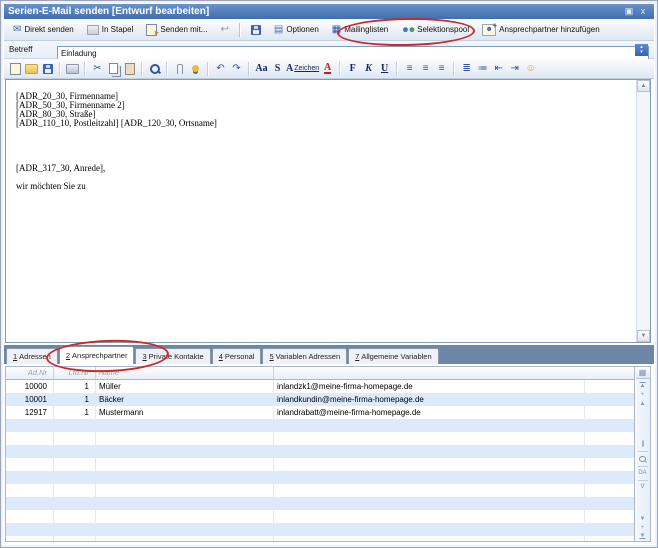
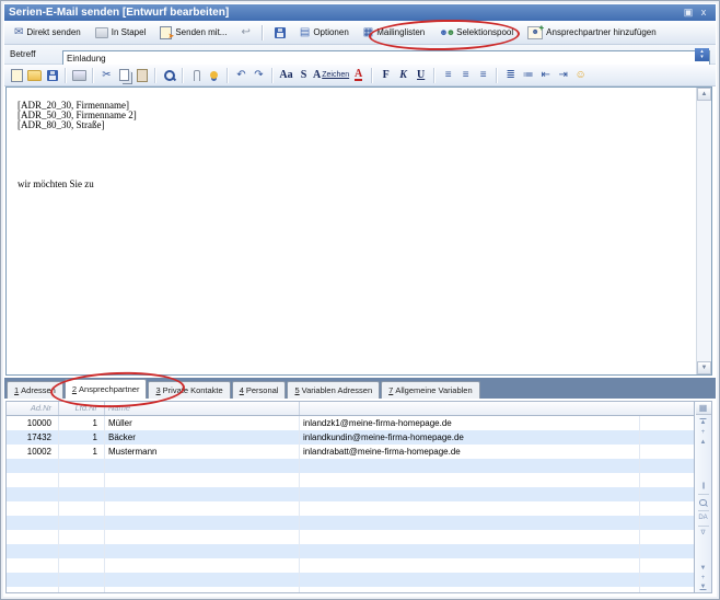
  Serien-E-Mail senden [Entwurf bearbeiten]
  ▣
  x
  ✉
  Direkt senden
  In Stapel
  Senden mit...
  ↩
  ▤
  Optionen
  ▦
  Mailinglisten
  ☻☻
  Selektionspool
  +
  Ansprechpartner hinzufügen
  Betreff
  Einladung
  ✂
  ↶
  ↷
  Aa
  S
  A
  A
  F
  K
  U
  ≡
  ≡
  ≡
  ≣
  ≔
  ⇤
  ⇥
  ☺
  [ADR_20_30, Firmenname]
  [ADR_50_30, Firmenname 2]
  [ADR_80_30, Straße]
- [ADR_110_10, Postleitzahl] [ADR_120_30, Ortsname]
- [ADR_317_30, Anrede],
  wir möchten Sie zu
  1 Adressen
  2 Ansprechpartner
  3 Private Kontakte
  4 Personal
  5 Variablen Adressen
  7 Allgemeine Variablen
  Ad.Nr
  Lfd.Nr
  Name
  10000
  1
  Müller
  inlandzk1@meine-firma-homepage.de
- 10001
+ 17432
  1
  Bäcker
  inlandkundin@meine-firma-homepage.de
- 12917
+ 10002
  1
  Mustermann
  inlandrabatt@meine-firma-homepage.de
  ▦
